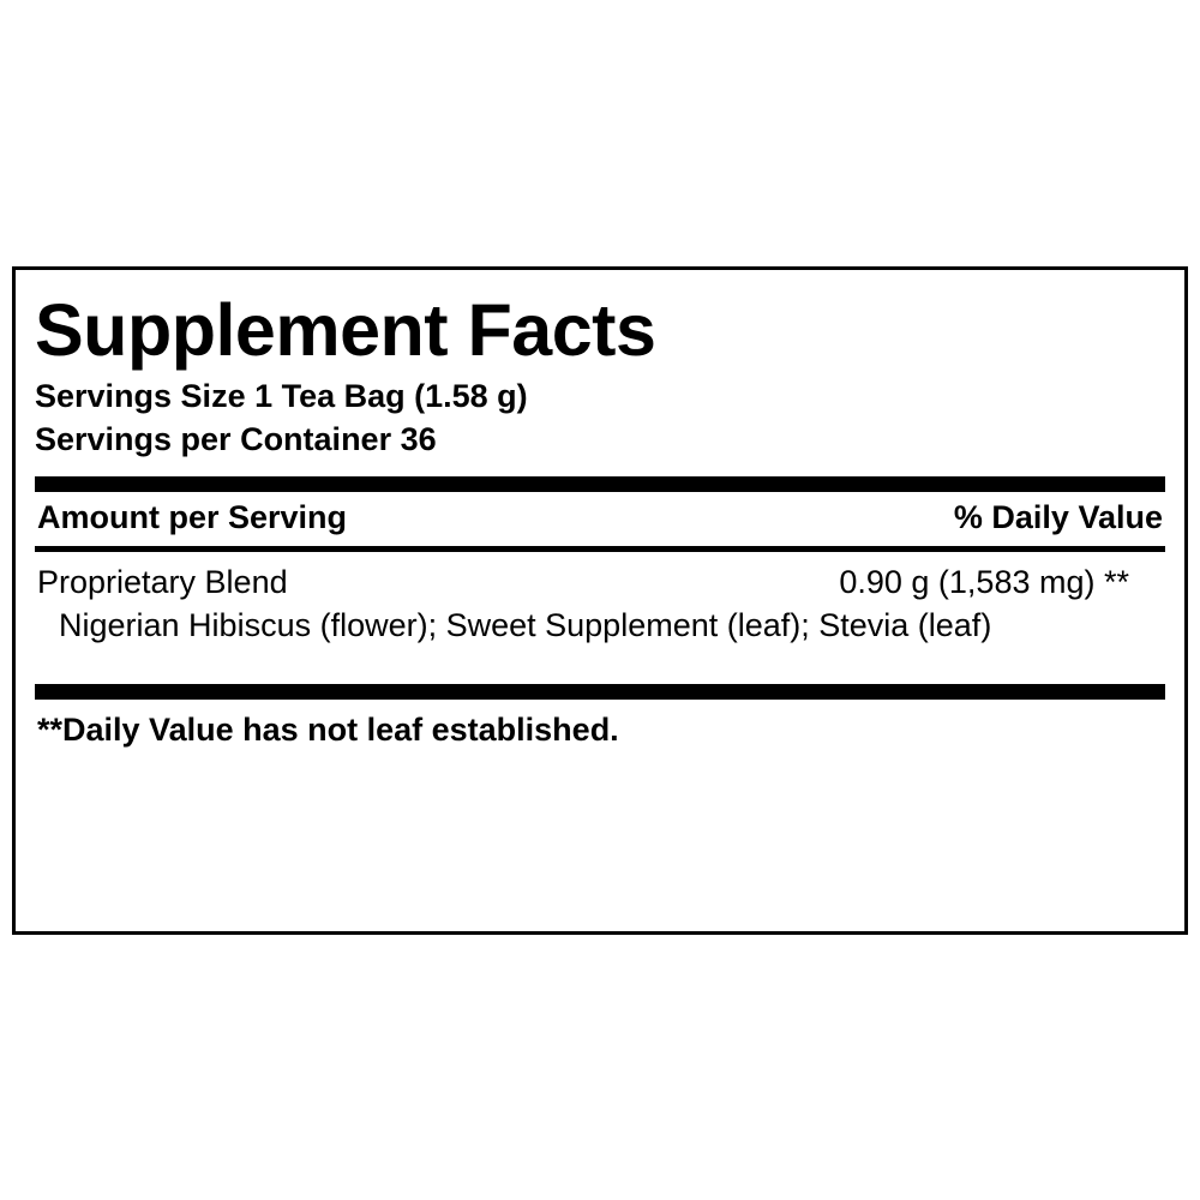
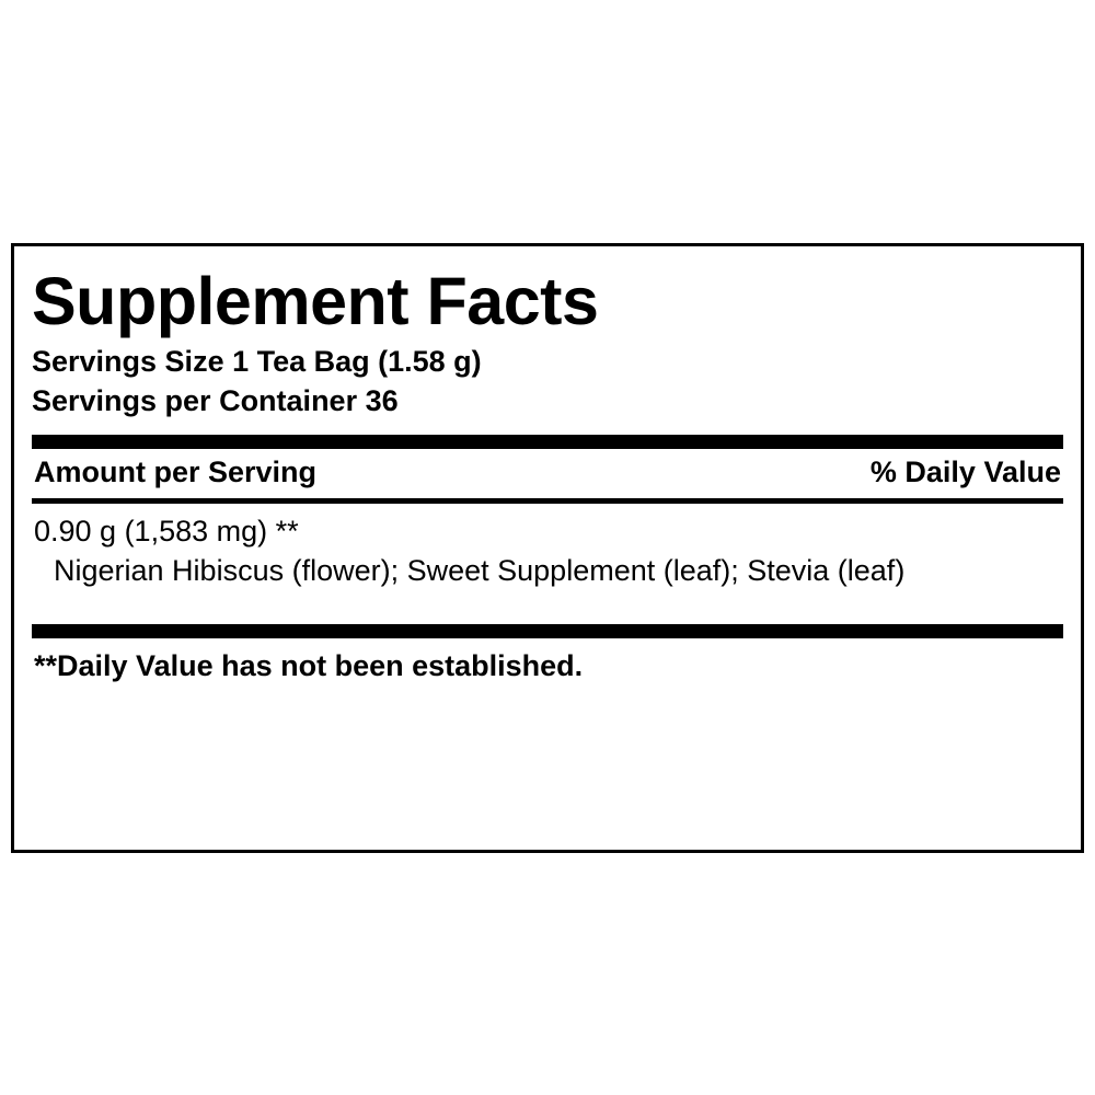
  Supplement Facts
  Servings Size 1 Tea Bag (1.58 g)
  Servings per Container 36
  Amount per Serving
  % Daily Value
- Proprietary Blend
  0.90 g (1,583 mg) **
  Nigerian Hibiscus (flower); Sweet Supplement (leaf); Stevia (leaf)
- **Daily Value has not leaf established.
+ **Daily Value has not been established.
